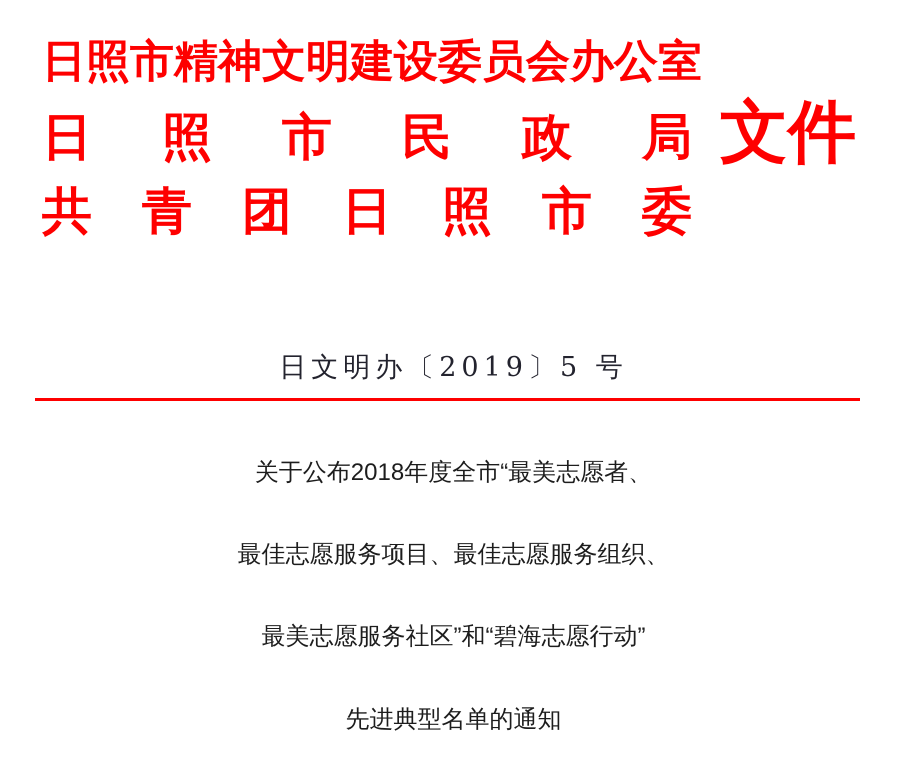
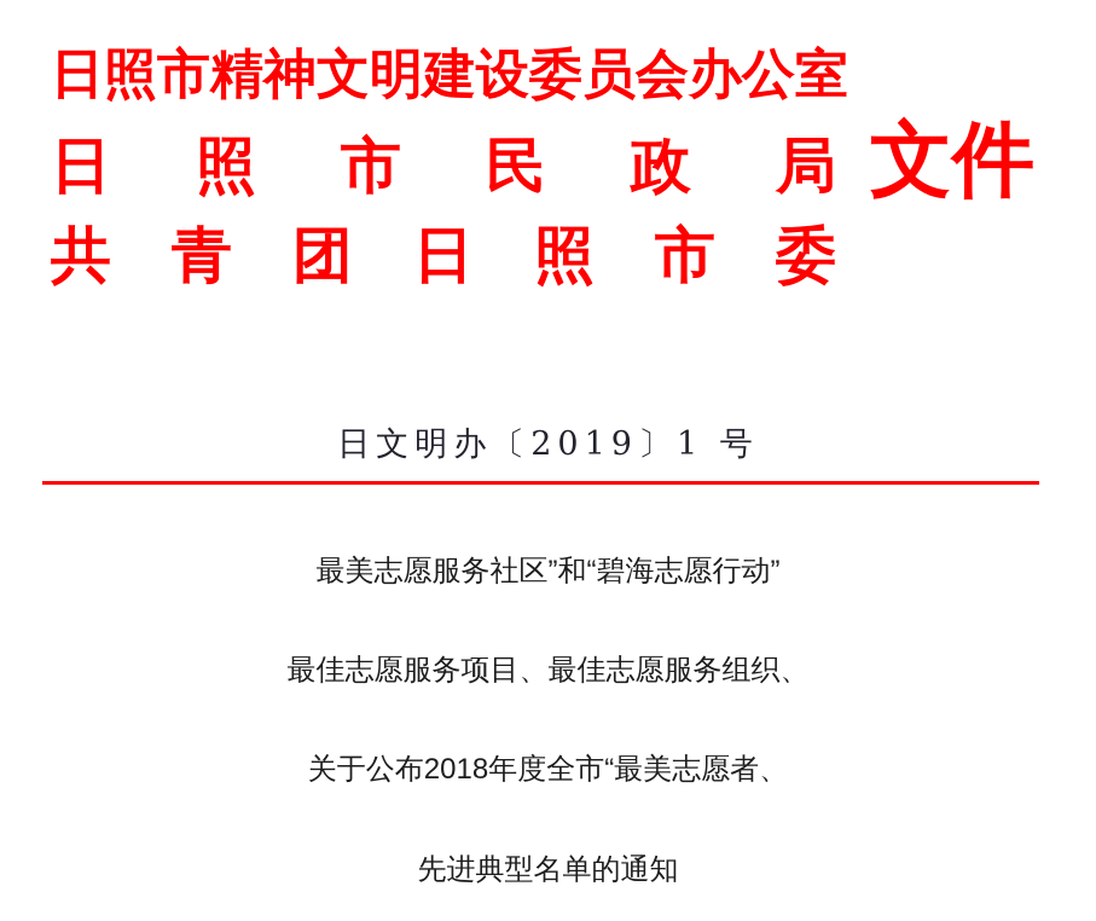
  日照市精神文明建设委员会办公室
  日照市民政局
  文件
  共青团日照市委
- 日文明办〔2019〕5 号
+ 日文明办〔2019〕1 号
- 关于公布2018年度全市“最美志愿者、
+ 最美志愿服务社区”和“碧海志愿行动”
  最佳志愿服务项目、最佳志愿服务组织、
- 最美志愿服务社区”和“碧海志愿行动”
+ 关于公布2018年度全市“最美志愿者、
  先进典型名单的通知
